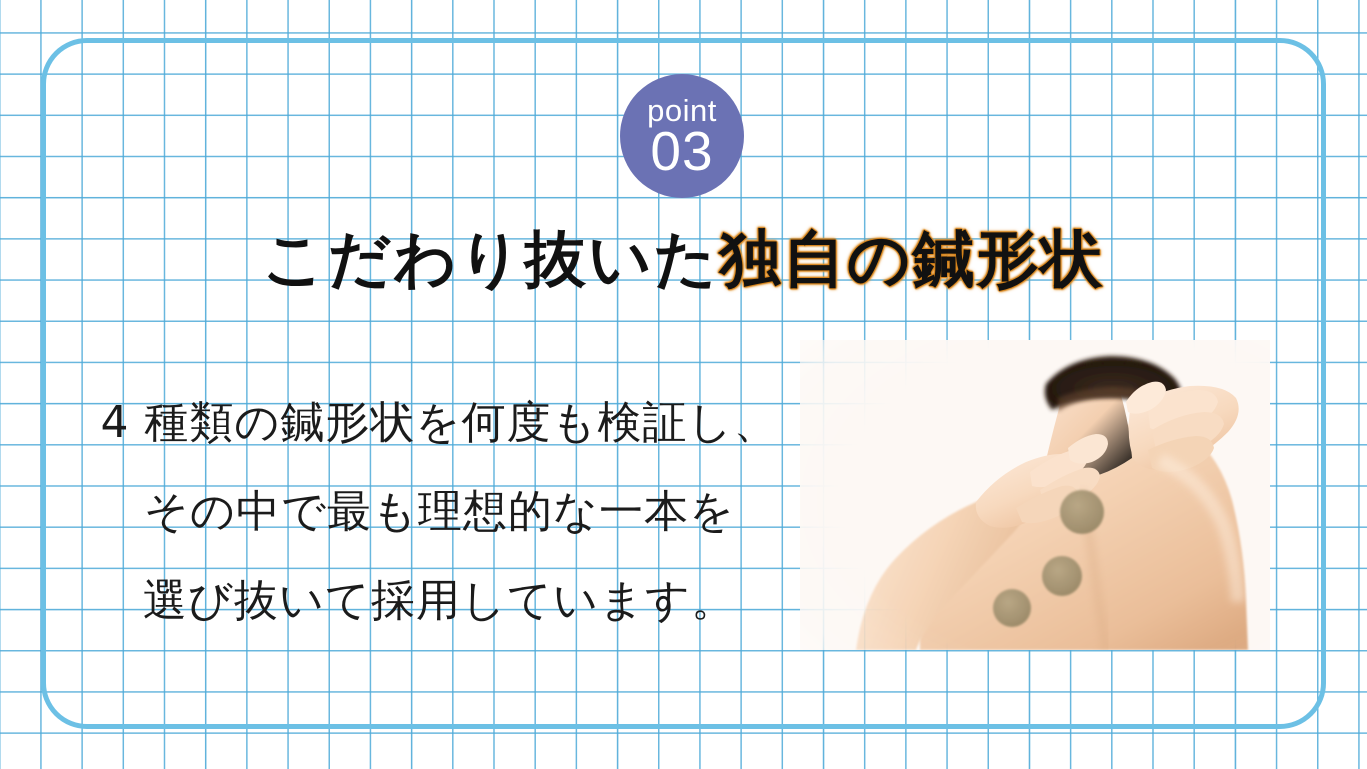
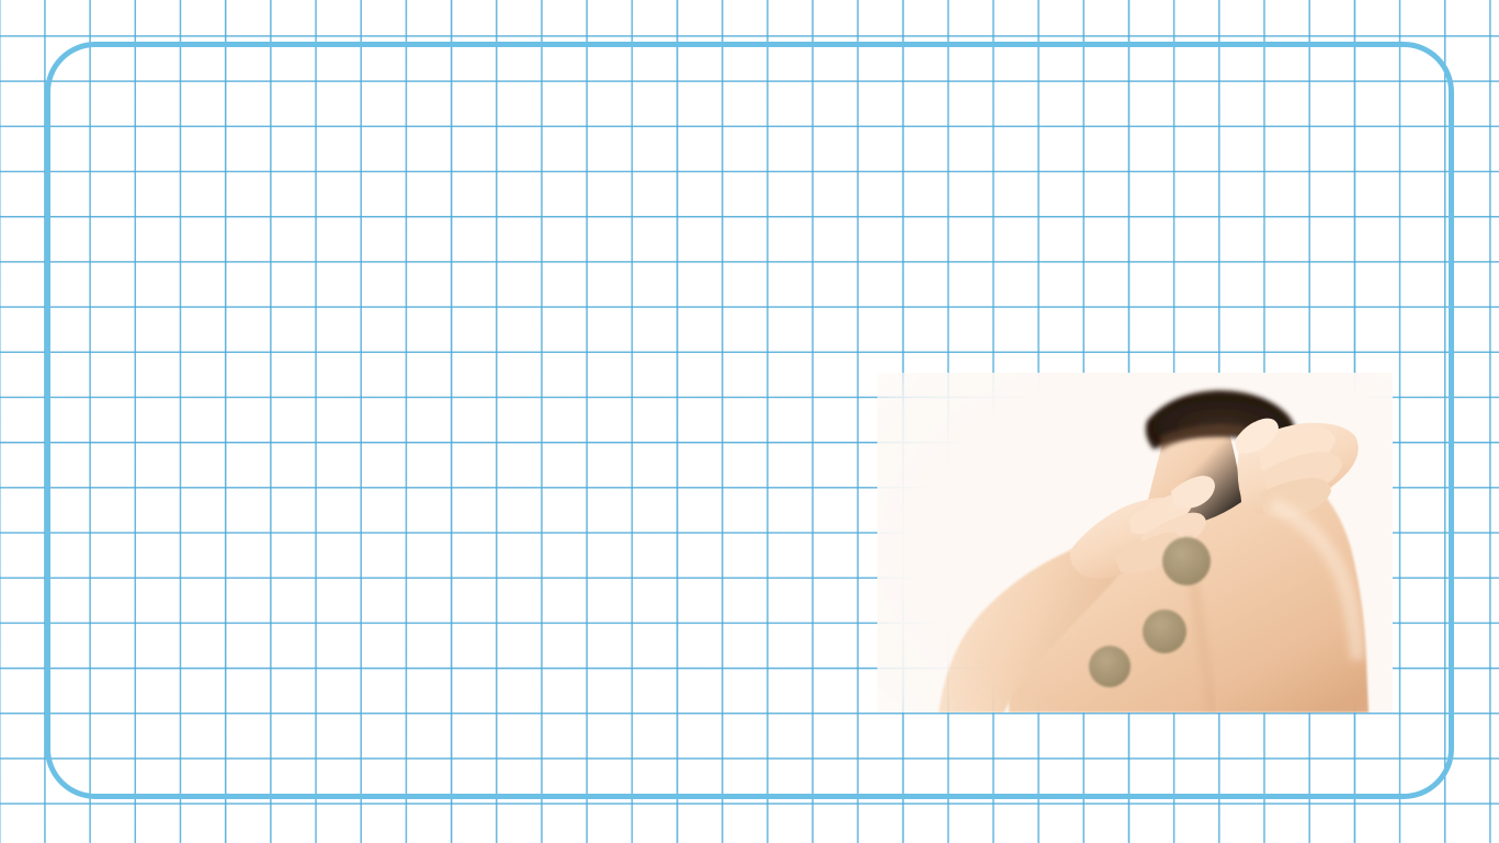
- point
- 03
- こだわり抜いた独自の鍼形状
- 4 種類の鍼形状を何度も検証し、
- その中で最も理想的な一本を
- 選び抜いて採用しています。
